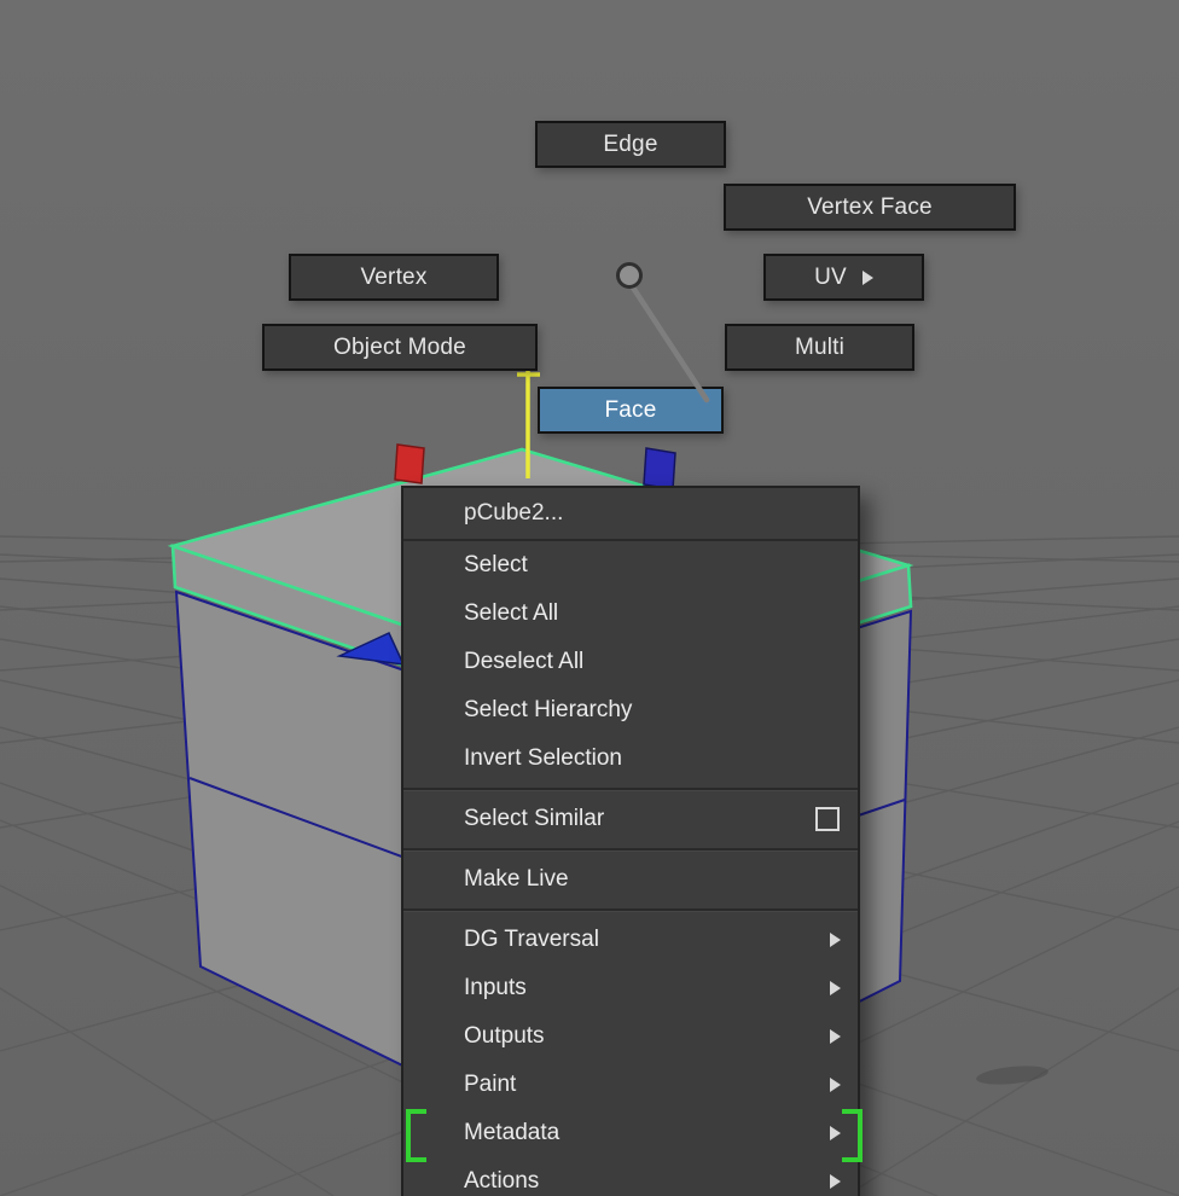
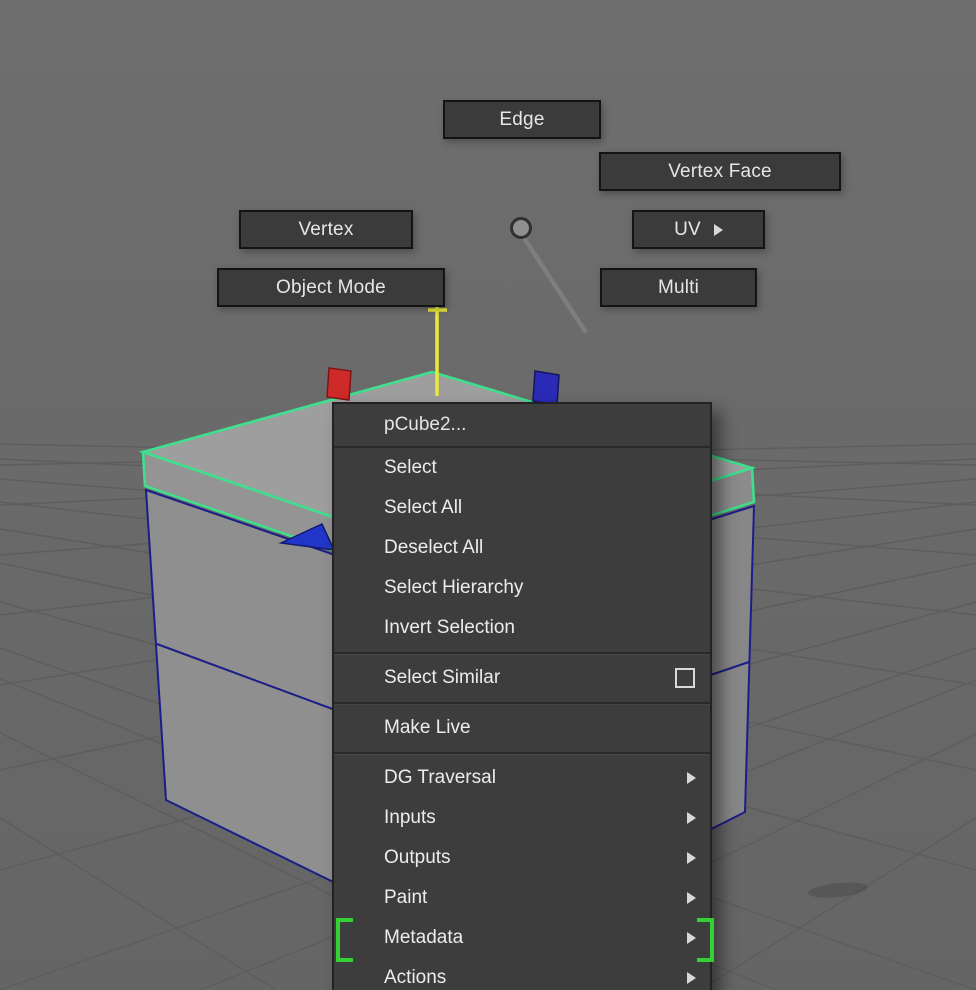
  Edge
  Vertex Face
  Vertex
  UV
  Object Mode
  Multi
- Face
  pCube2...
  Select
  Select All
  Deselect All
  Select Hierarchy
  Invert Selection
  Select Similar
  Make Live
  DG Traversal
  Inputs
  Outputs
  Paint
  Metadata
  Actions
